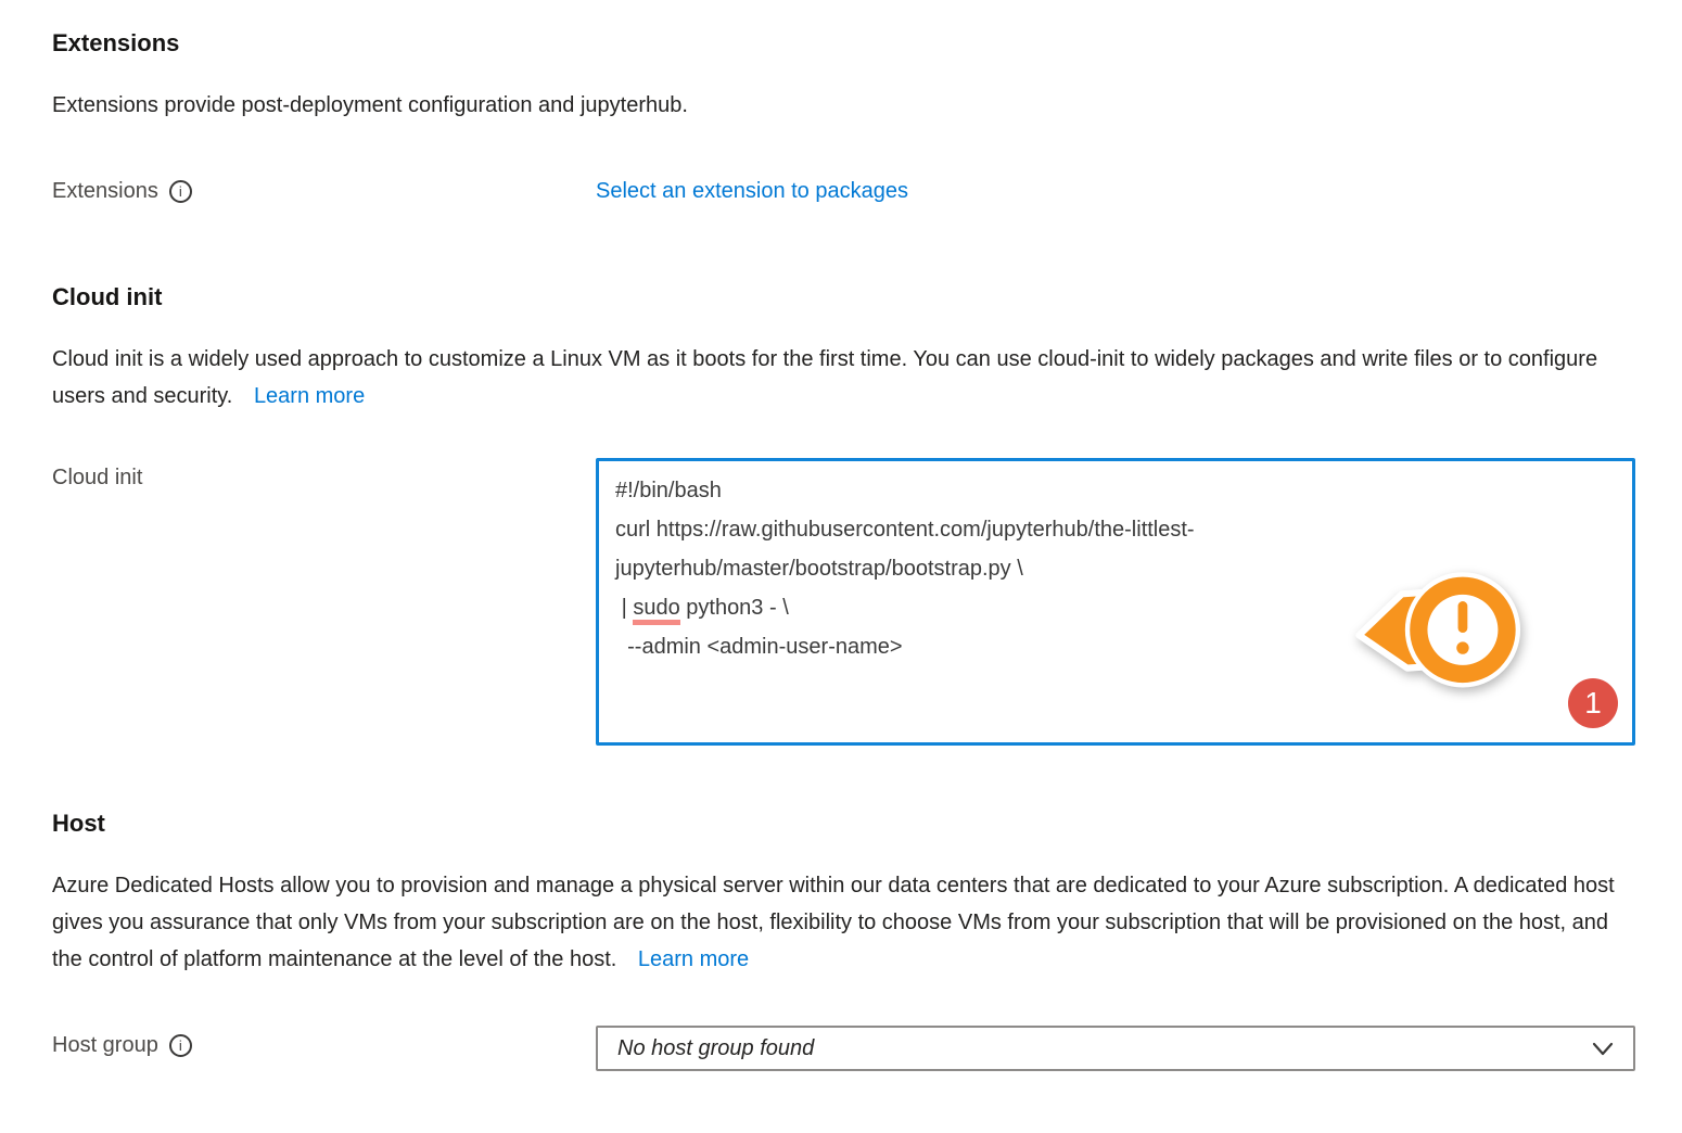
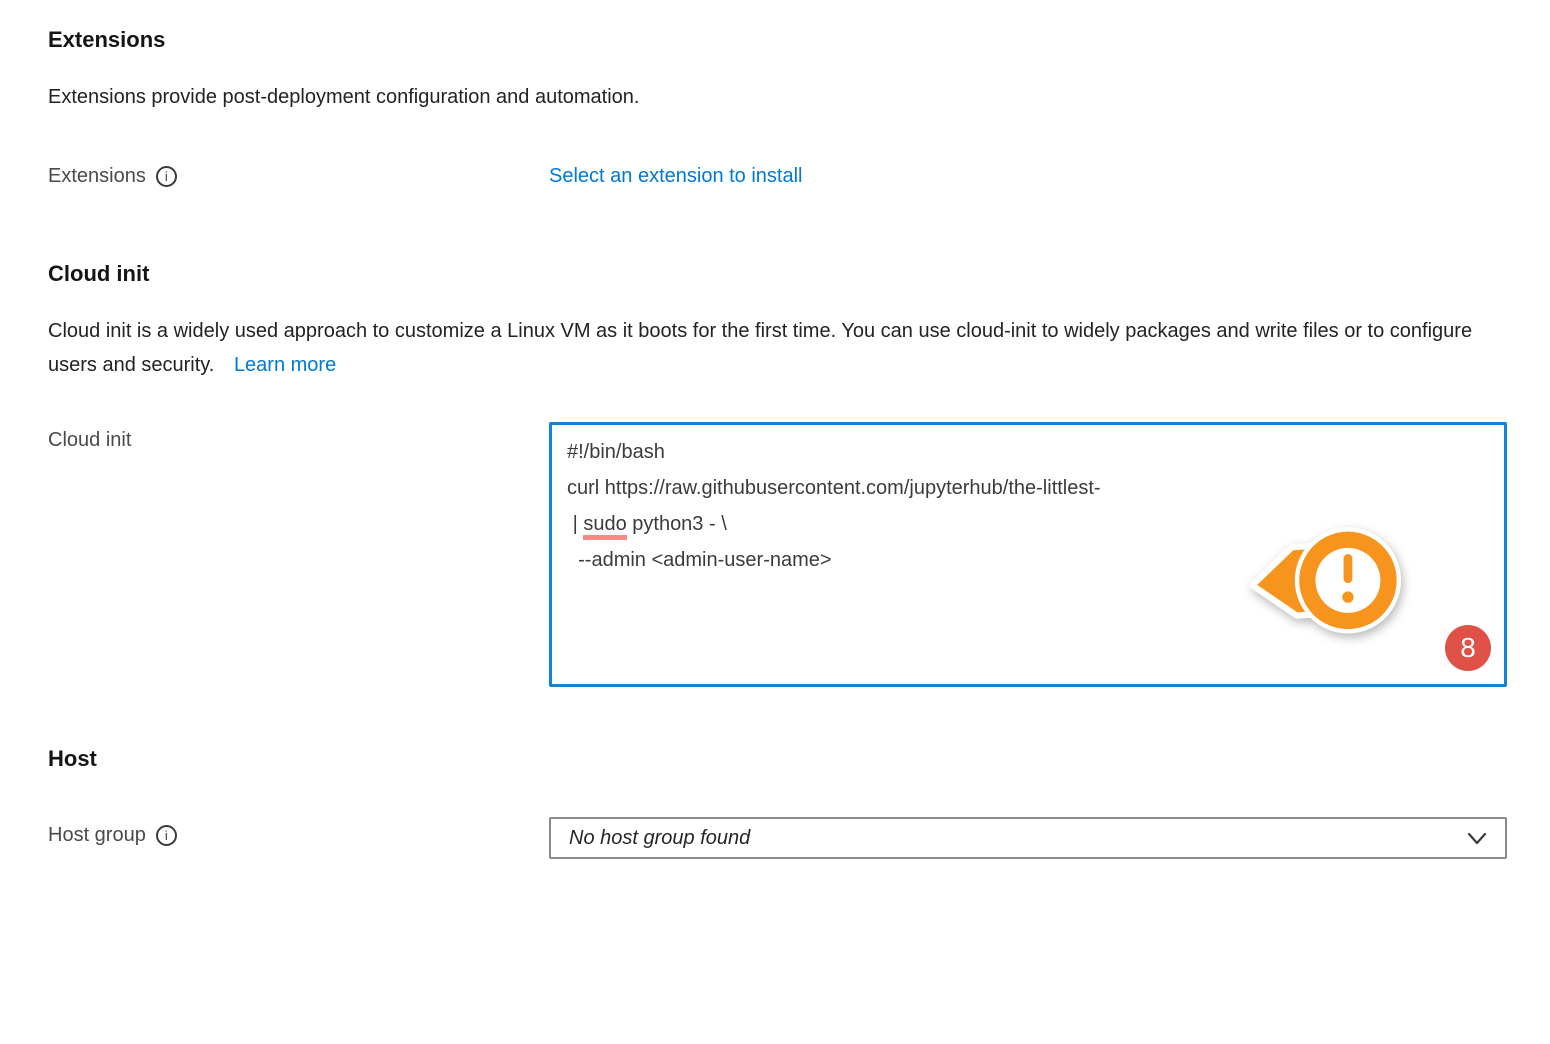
  Extensions
- Extensions provide post-deployment configuration and jupyterhub.
+ Extensions provide post-deployment configuration and automation.
  Extensions
  i
- Select an extension to packages
+ Select an extension to install
  Cloud init
  Cloud init is a widely used approach to customize a Linux VM as it boots for the first time. You can use cloud-init to widely packages and write files or to configure users and security. Learn more
  Cloud init
  #!/bin/bash
  curl https://raw.githubusercontent.com/jupyterhub/the-littlest-
- jupyterhub/master/bootstrap/bootstrap.py \
  | sudo python3 - \
  --admin <admin-user-name>
- 1
+ 8
  Host
- Azure Dedicated Hosts allow you to provision and manage a physical server within our data centers that are dedicated to your Azure subscription. A dedicated host gives you assurance that only VMs from your subscription are on the host, flexibility to choose VMs from your subscription that will be provisioned on the host, and the control of platform maintenance at the level of the host. Learn more
  Host group
  i
  No host group found
